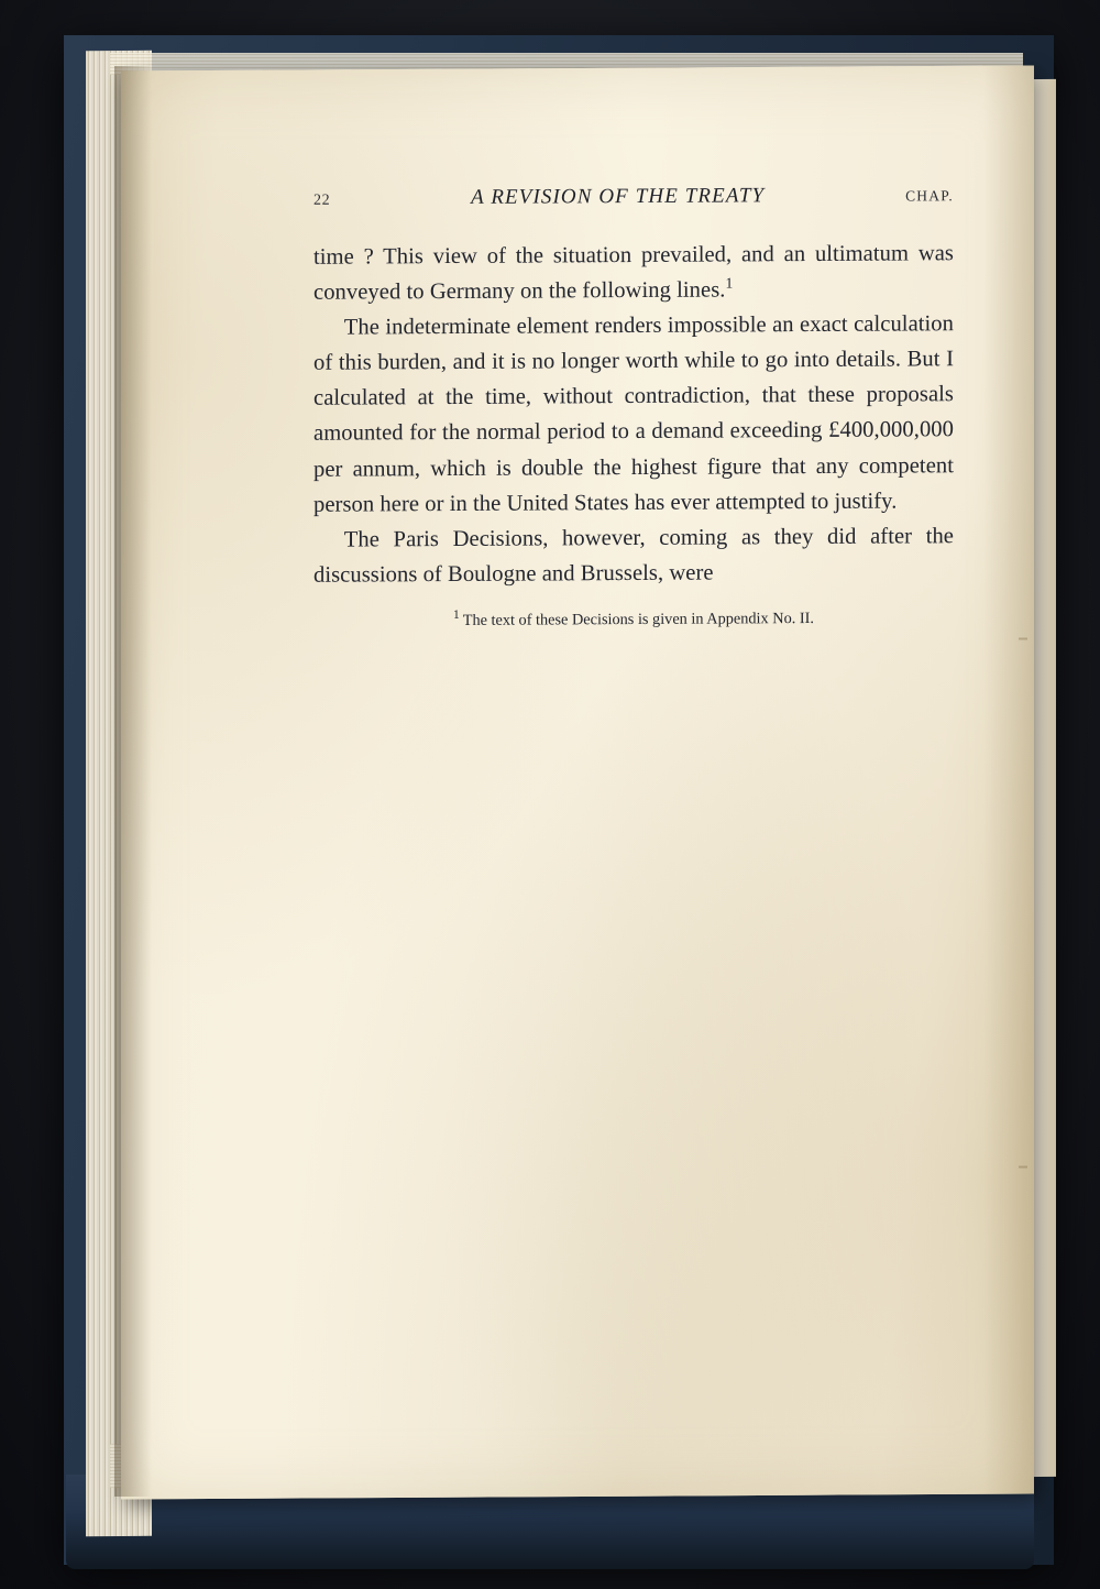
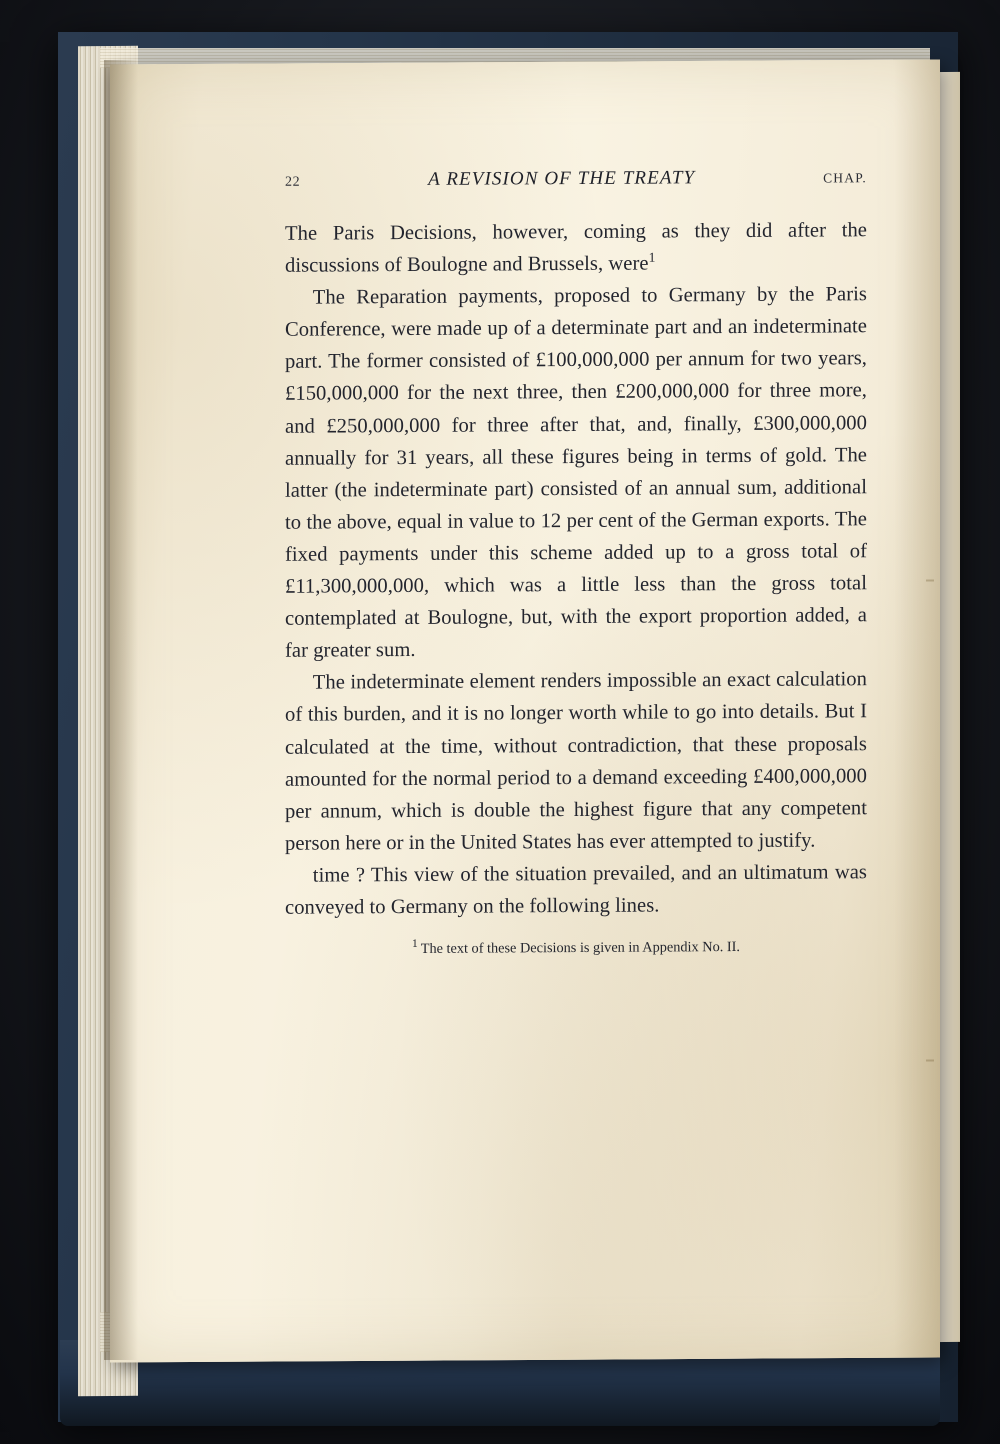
  22
  A REVISION OF THE TREATY
  CHAP.
- time ? This view of the situation prevailed, and an ultimatum was conveyed to Germany on the following lines.1
+ The Paris Decisions, however, coming as they did after the discussions of Boulogne and Brussels, were1
+ The Reparation payments, proposed to Germany by the Paris Conference, were made up of a determinate part and an indeterminate part. The former consisted of £100,000,000 per annum for two years, £150,000,000 for the next three, then £200,000,000 for three more, and £250,000,000 for three after that, and, finally, £300,000,000 annually for 31 years, all these figures being in terms of gold. The latter (the indeterminate part) consisted of an annual sum, additional to the above, equal in value to 12 per cent of the German exports. The fixed payments under this scheme added up to a gross total of £11,300,000,000, which was a little less than the gross total contemplated at Boulogne, but, with the export proportion added, a far greater sum.
  The indeterminate element renders impossible an exact calculation of this burden, and it is no longer worth while to go into details. But I calculated at the time, without contradiction, that these proposals amounted for the normal period to a demand exceeding £400,000,000 per annum, which is double the highest figure that any competent person here or in the United States has ever attempted to justify.
- The Paris Decisions, however, coming as they did after the discussions of Boulogne and Brussels, were
+ time ? This view of the situation prevailed, and an ultimatum was conveyed to Germany on the following lines.
  1 The text of these Decisions is given in Appendix No. II.
